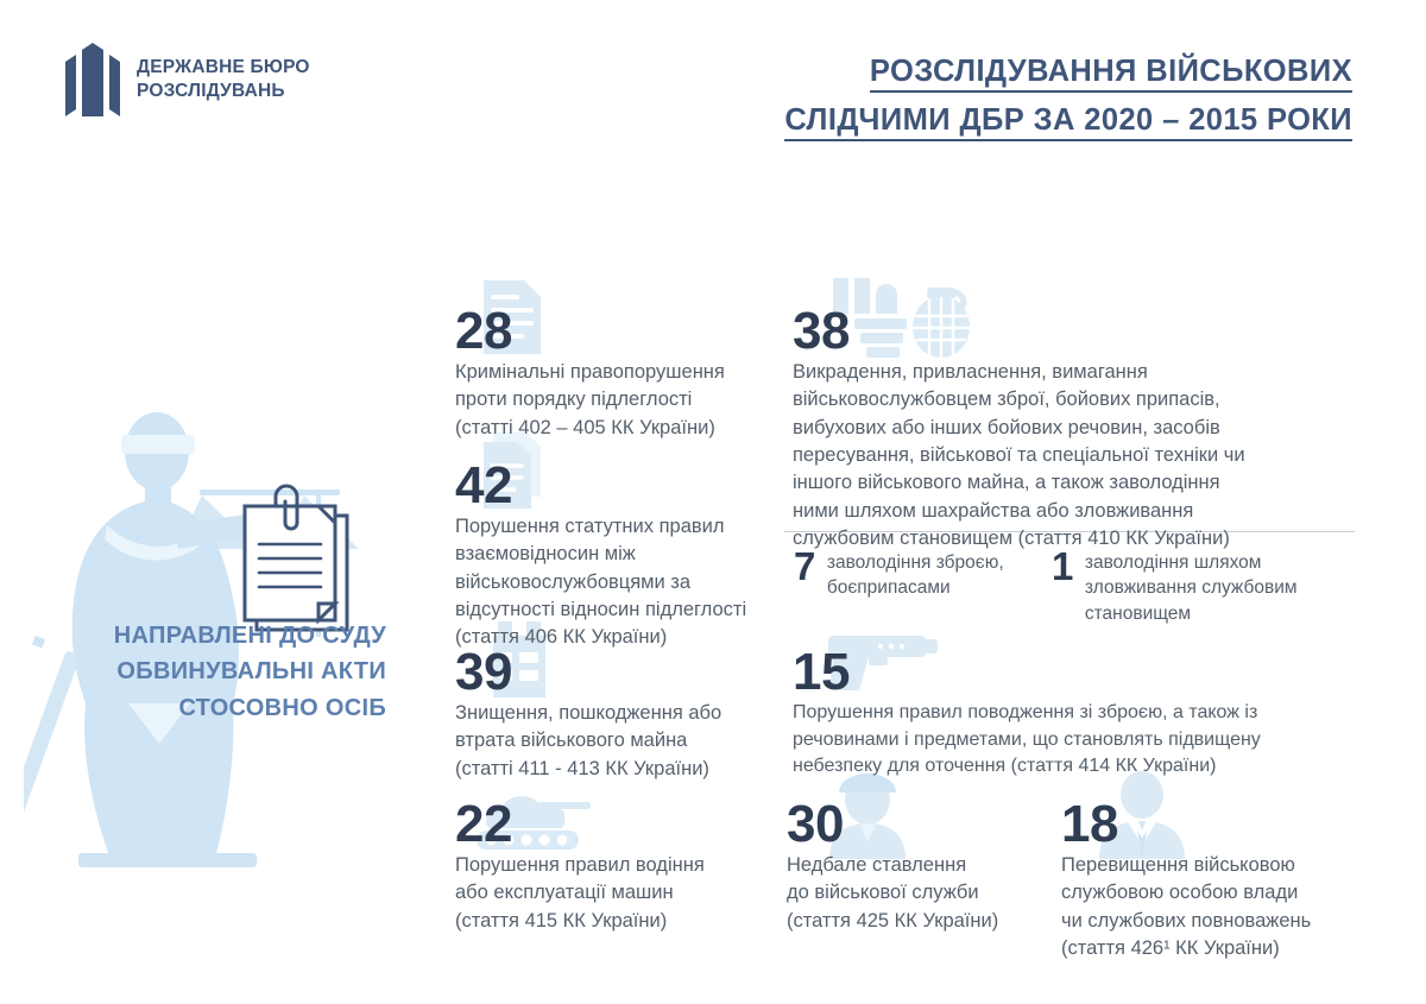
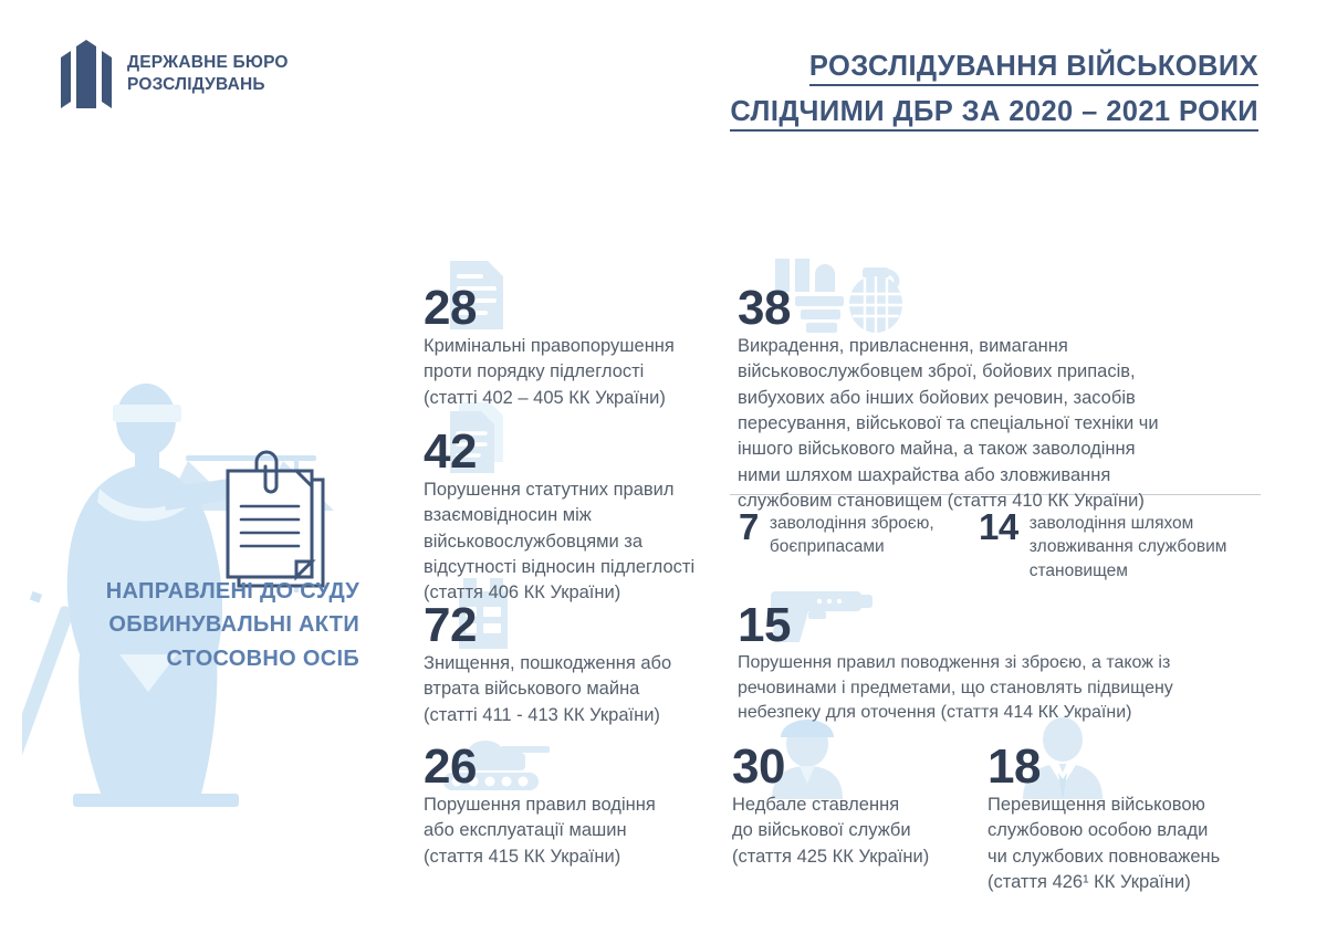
  ДЕРЖАВНЕ БЮРО
  РОЗСЛІДУВАНЬ
  РОЗСЛІДУВАННЯ ВІЙСЬКОВИХ
- СЛІДЧИМИ ДБР ЗА 2020 – 2015 РОКИ
+ СЛІДЧИМИ ДБР ЗА 2020 – 2021 РОКИ
  НАПРАВЛЕНІ ДО СУДУ
  ОБВИНУВАЛЬНІ АКТИ
  СТОСОВНО ОСІБ
  28
  Кримінальні правопорушення
  проти порядку підлеглості
  (статті 402 – 405 КК України)
  42
  Порушення статутних правил
  взаємовідносин між
  військовослужбовцями за
  відсутності відносин підлеглості
  (стаття 406 КК України)
- 39
+ 72
  Знищення, пошкодження або
  втрата військового майна
  (статті 411 - 413 КК України)
- 22
+ 26
  Порушення правил водіння
  або експлуатації машин
  (стаття 415 КК України)
  38
  Викрадення, привласнення, вимагання
  військовослужбовцем зброї, бойових припасів,
  вибухових або інших бойових речовин, засобів
  пересування, військової та спеціальної техніки чи
  іншого військового майна, а також заволодіння
  ними шляхом шахрайства або зловживання
  службовим становищем (стаття 410 КК України)
  7
  заволодіння зброєю,
  боєприпасами
- 1
+ 14
  заволодіння шляхом
  зловживання службовим
  становищем
  15
  Порушення правил поводження зі зброєю, а також із
  речовинами і предметами, що становлять підвищену
  небезпеку для оточення (стаття 414 КК України)
  30
  Недбале ставлення
  до військової служби
  (стаття 425 КК України)
  18
  Перевищення військовою
  службовою особою влади
  чи службових повноважень
  (стаття 426¹ КК України)
